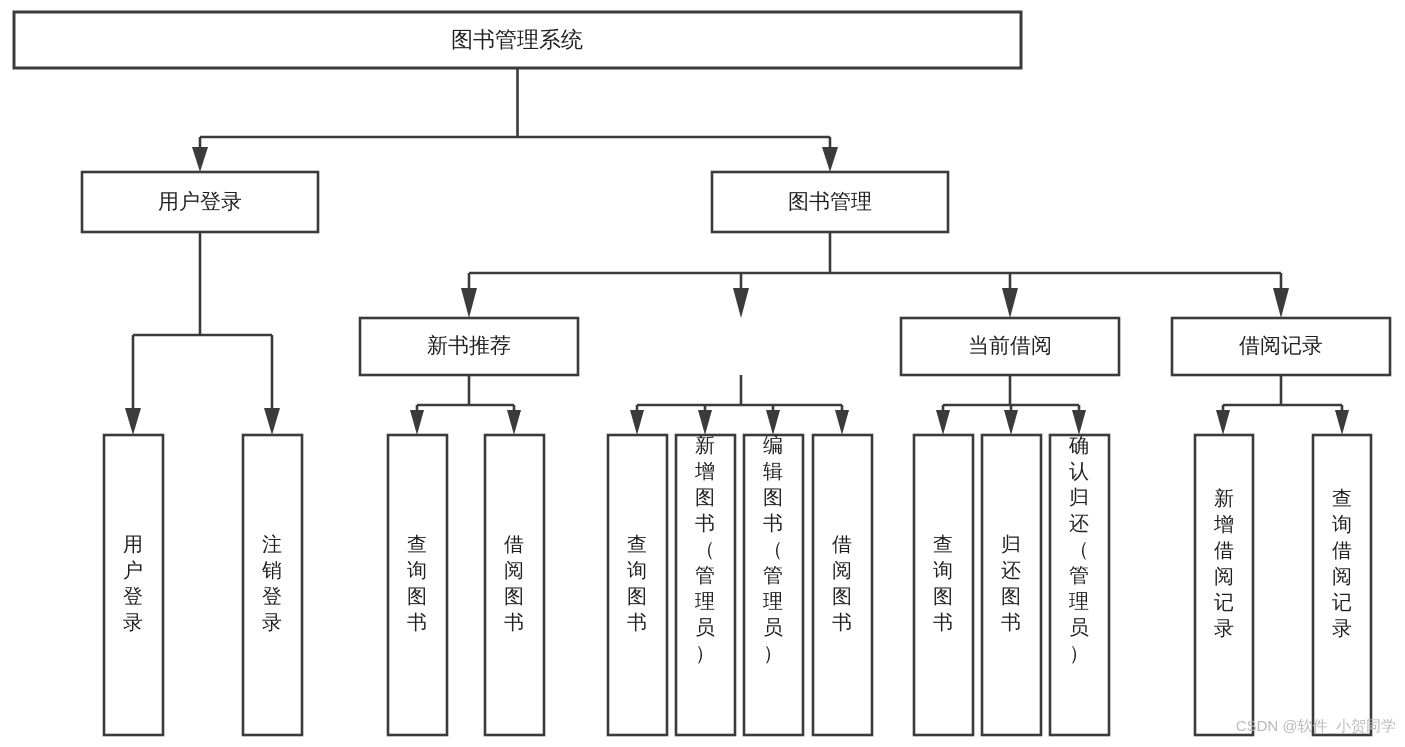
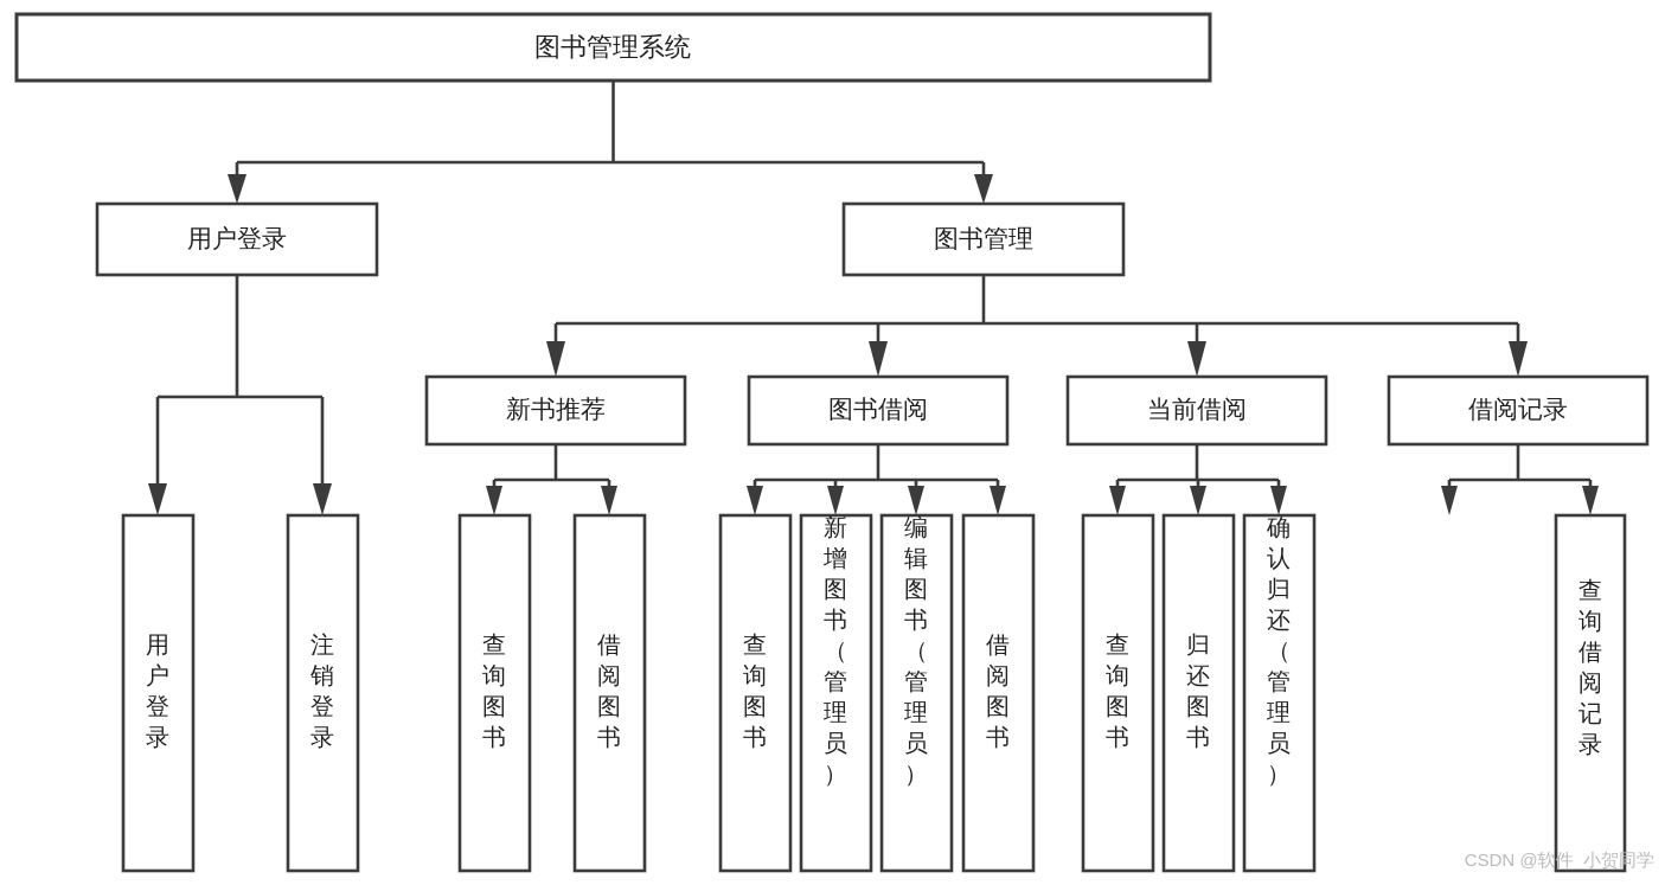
  图书管理系统
  用户登录
  图书管理
  新书推荐
+ 图书借阅
  当前借阅
  借阅记录
  用户登录
  注销登录
  查询图书
  借阅图书
  查询图书
  新增图书（管理员）
  编辑图书（管理员）
  借阅图书
  查询图书
  归还图书
  确认归还（管理员）
- 新增借阅记录
  查询借阅记录
  CSDN @软件_小贺同学
